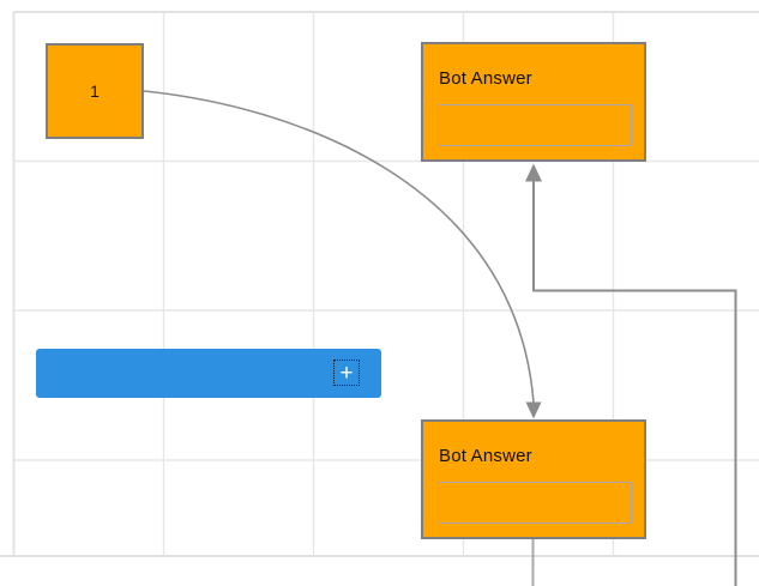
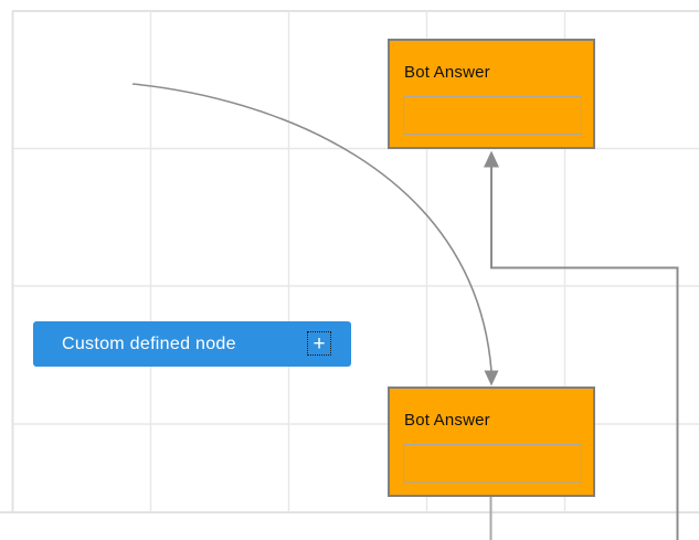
- 1
  Bot Answer
  Bot Answer
+ Custom defined node
  +
